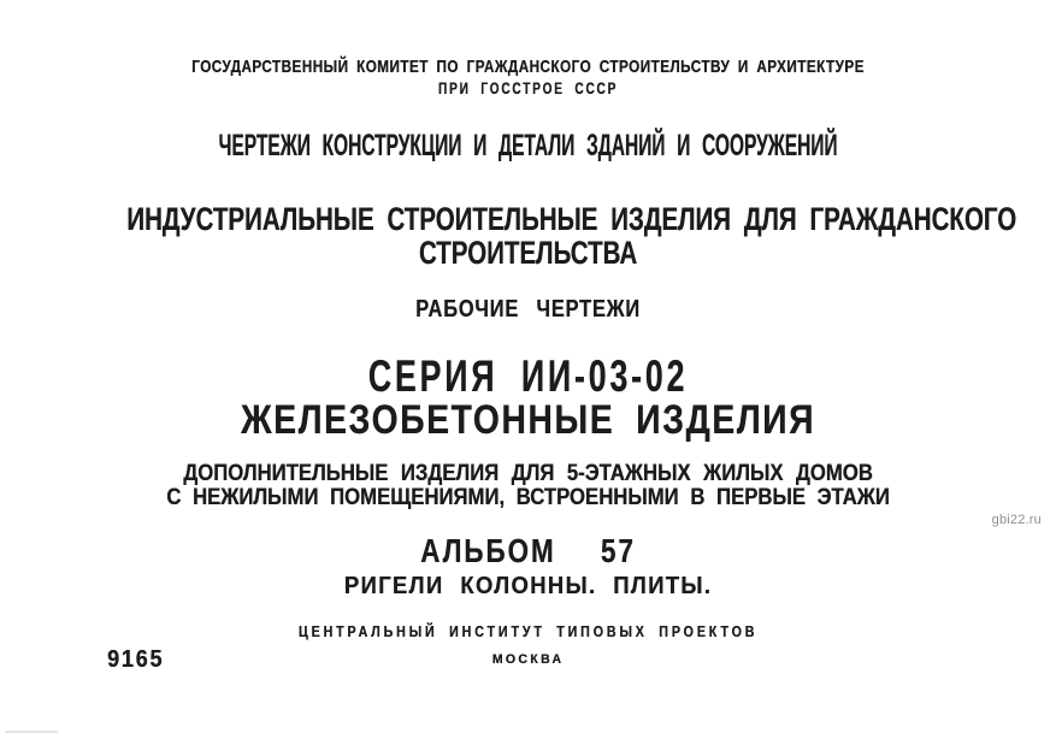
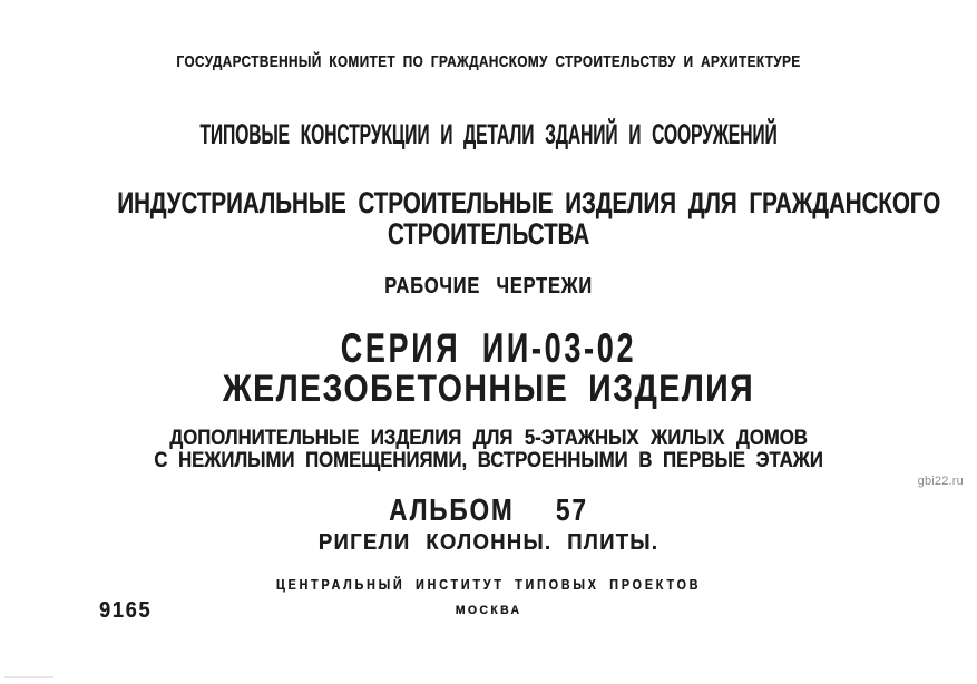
- ГОСУДАРСТВЕННЫЙ КОМИТЕТ ПО ГРАЖДАНСКОГО СТРОИТЕЛЬСТВУ И АРХИТЕКТУРЕ
+ ГОСУДАРСТВЕННЫЙ КОМИТЕТ ПО ГРАЖДАНСКОМУ СТРОИТЕЛЬСТВУ И АРХИТЕКТУРЕ
- ПРИ ГОССТРОЕ СССР
- ЧЕРТЕЖИ КОНСТРУКЦИИ И ДЕТАЛИ ЗДАНИЙ И СООРУЖЕНИЙ
+ ТИПОВЫЕ КОНСТРУКЦИИ И ДЕТАЛИ ЗДАНИЙ И СООРУЖЕНИЙ
  ИНДУСТРИАЛЬНЫЕ СТРОИТЕЛЬНЫЕ ИЗДЕЛИЯ ДЛЯ ГРАЖДАНСКОГО
  СТРОИТЕЛЬСТВА
  РАБОЧИЕ ЧЕРТЕЖИ
  СЕРИЯ ИИ-03-02
  ЖЕЛЕЗОБЕТОННЫЕ ИЗДЕЛИЯ
  ДОПОЛНИТЕЛЬНЫЕ ИЗДЕЛИЯ ДЛЯ 5-ЭТАЖНЫХ ЖИЛЫХ ДОМОВ
  С НЕЖИЛЫМИ ПОМЕЩЕНИЯМИ, ВСТРОЕННЫМИ В ПЕРВЫЕ ЭТАЖИ
  АЛЬБОМ 57
  РИГЕЛИ КОЛОННЫ. ПЛИТЫ.
  ЦЕНТРАЛЬНЫЙ ИНСТИТУТ ТИПОВЫХ ПРОЕКТОВ
  МОСКВА
  9165
  gbi22.ru
